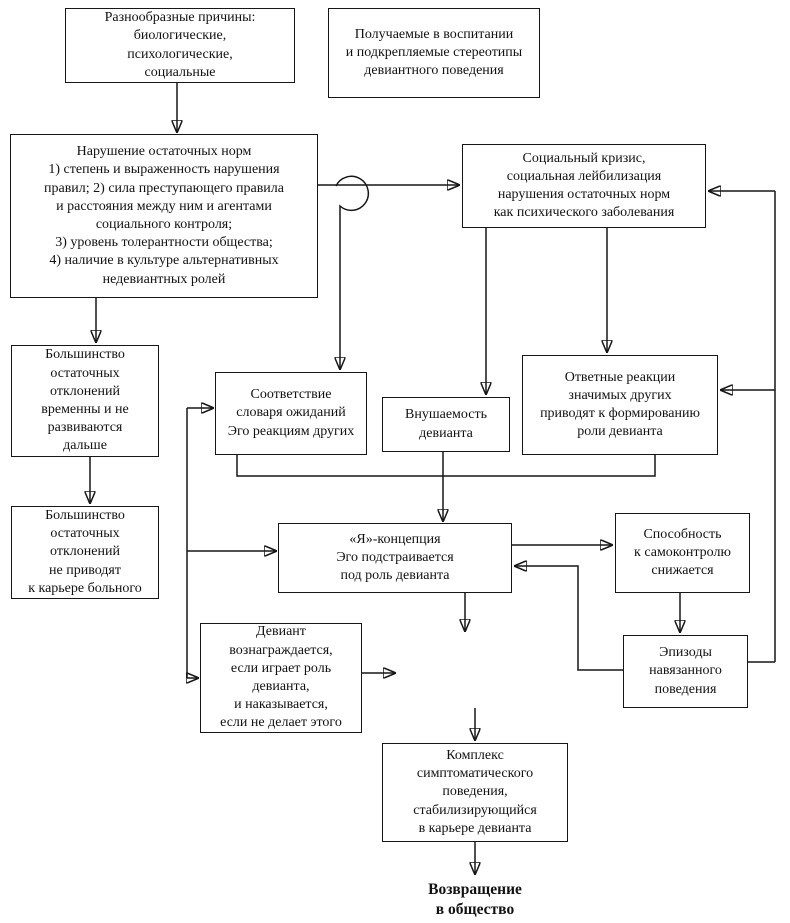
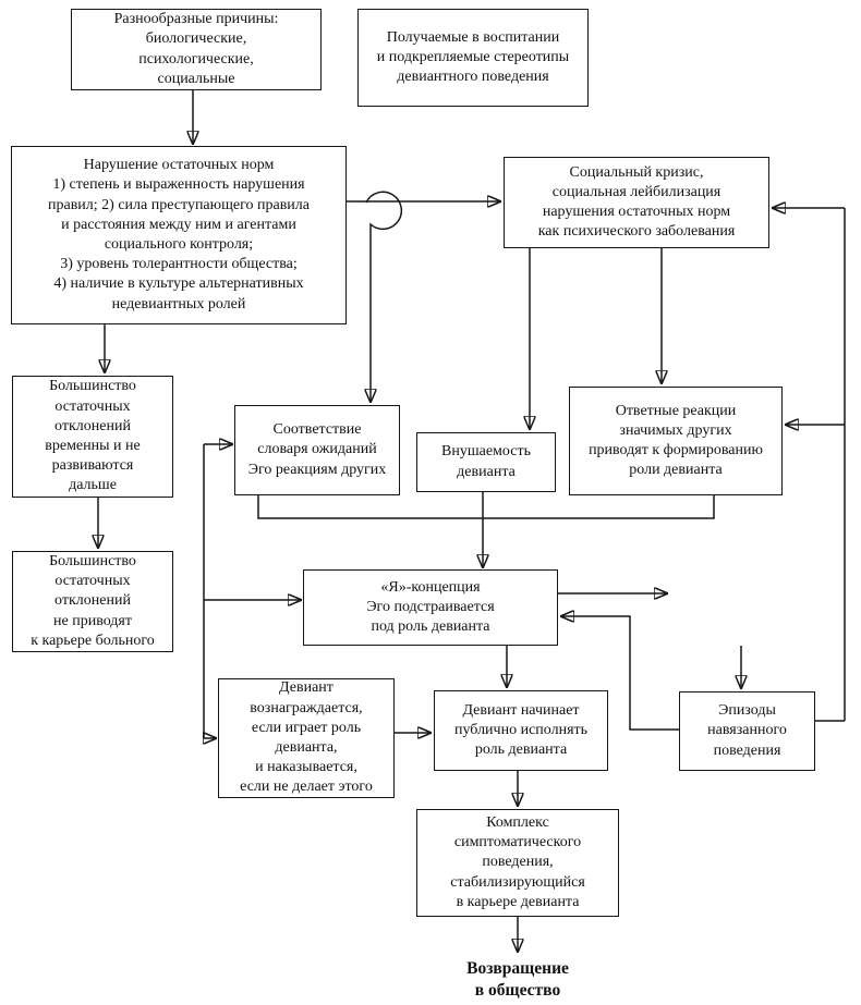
  Разнообразные причины:
  биологические,
  психологические,
  социальные
  Получаемые в воспитании
  и подкрепляемые стереотипы
  девиантного поведения
  Нарушение остаточных норм
  1) степень и выраженность нарушения
  правил; 2) сила преступающего правила
  и расстояния между ним и агентами
  социального контроля;
  3) уровень толерантности общества;
  4) наличие в культуре альтернативных
  недевиантных ролей
  Социальный кризис,
  социальная лейбилизация
  нарушения остаточных норм
  как психического заболевания
  Большинство
  остаточных
  отклонений
  временны и не
  развиваются
  дальше
  Большинство
  остаточных
  отклонений
  не приводят
  к карьере больного
  Соответствие
  словаря ожиданий
  Эго реакциям других
  Внушаемость
  девианта
  Ответные реакции
  значимых других
  приводят к формированию
  роли девианта
  «Я»-концепция
  Эго подстраивается
  под роль девианта
- Способность
- к самоконтролю
- снижается
  Эпизоды
  навязанного
  поведения
  Девиант
  вознаграждается,
  если играет роль
  девианта,
  и наказывается,
  если не делает этого
+ Девиант начинает
+ публично исполнять
+ роль девианта
  Комплекс
  симптоматического
  поведения,
  стабилизирующийся
  в карьере девианта
  Возвращение
  в общество
